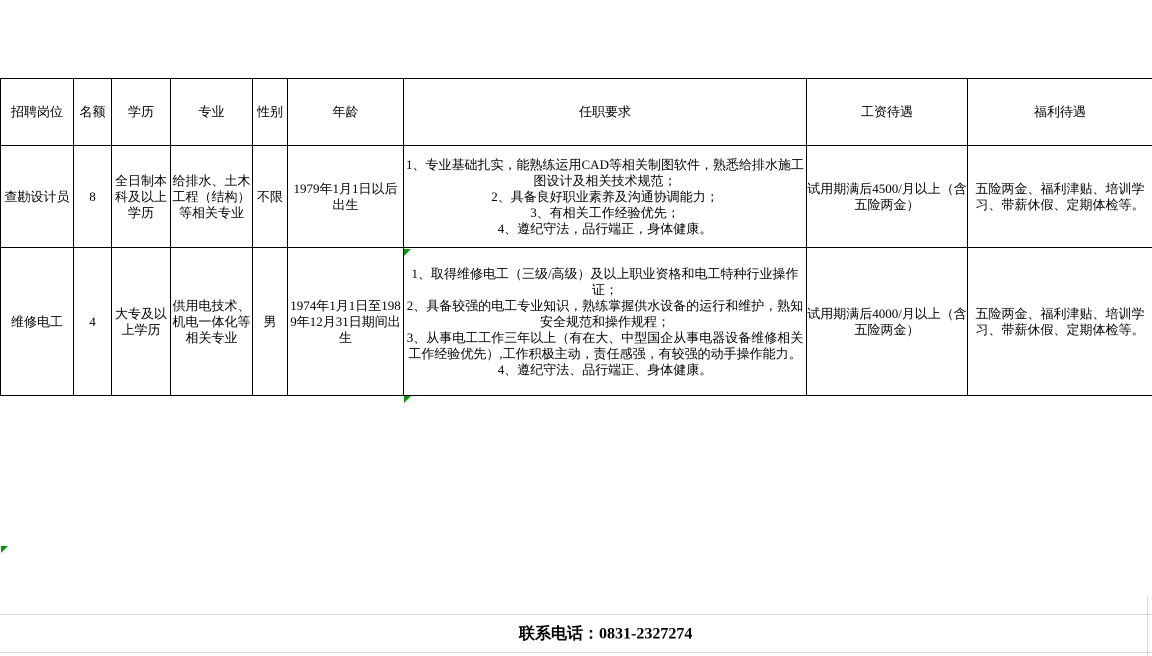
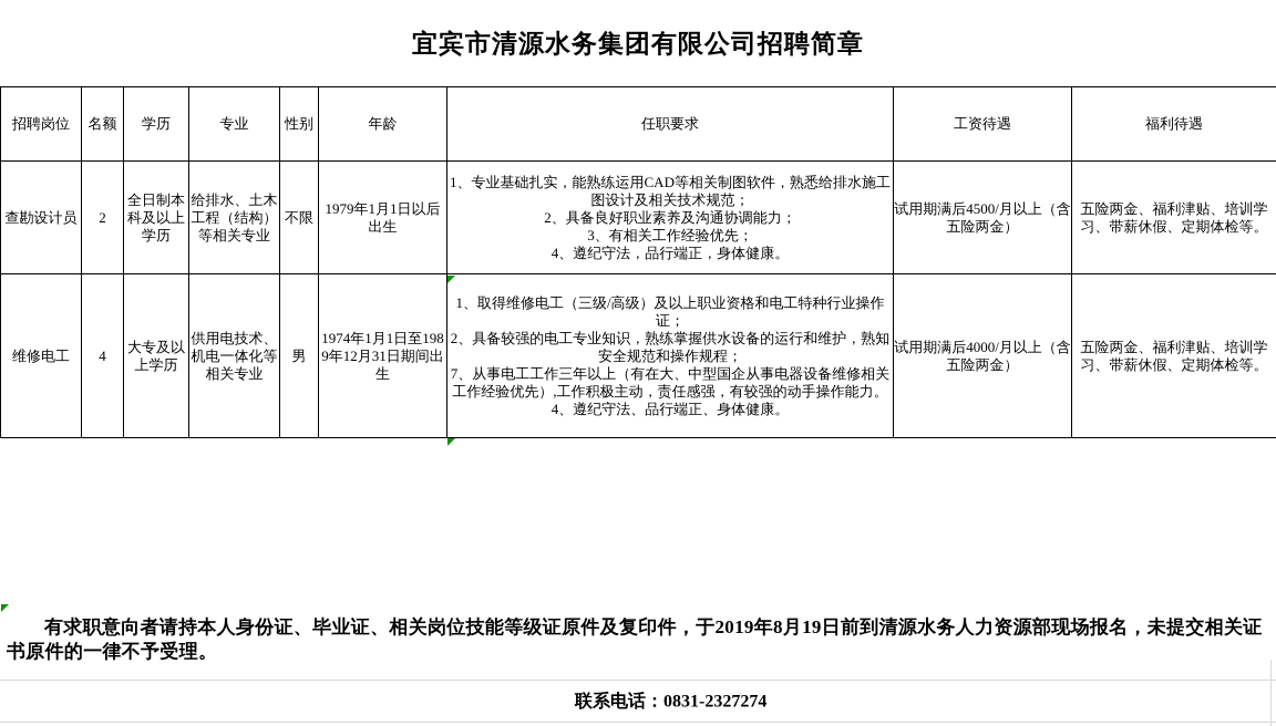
+ 宜宾市清源水务集团有限公司招聘简章
  招聘岗位	名额	学历	专业	性别	年龄	任职要求	工资待遇	福利待遇
- 查勘设计员	8	全日制本科及以上学历	给排水、土木工程（结构）等相关专业	不限	1979年1月1日以后出生	1、专业基础扎实，能熟练运用CAD等相关制图软件，熟悉给排水施工图设计及相关技术规范； 2、具备良好职业素养及沟通协调能力； 3、有相关工作经验优先； 4、遵纪守法，品行端正，身体健康。	试用期满后4500/月以上（含五险两金）	五险两金、福利津贴、培训学习、带薪休假、定期体检等。
+ 查勘设计员	2	全日制本科及以上学历	给排水、土木工程（结构）等相关专业	不限	1979年1月1日以后出生	1、专业基础扎实，能熟练运用CAD等相关制图软件，熟悉给排水施工图设计及相关技术规范； 2、具备良好职业素养及沟通协调能力； 3、有相关工作经验优先； 4、遵纪守法，品行端正，身体健康。	试用期满后4500/月以上（含五险两金）	五险两金、福利津贴、培训学习、带薪休假、定期体检等。
- 维修电工	4	大专及以上学历	供用电技术、机电一体化等相关专业	男	1974年1月1日至1989年12月31日期间出生	1、取得维修电工（三级/高级）及以上职业资格和电工特种行业操作证； 2、具备较强的电工专业知识，熟练掌握供水设备的运行和维护，熟知安全规范和操作规程； 3、从事电工工作三年以上（有在大、中型国企从事电器设备维修相关工作经验优先）,工作积极主动，责任感强，有较强的动手操作能力。 4、遵纪守法、品行端正、身体健康。	试用期满后4000/月以上（含五险两金）	五险两金、福利津贴、培训学习、带薪休假、定期体检等。
+ 维修电工	4	大专及以上学历	供用电技术、机电一体化等相关专业	男	1974年1月1日至1989年12月31日期间出生	1、取得维修电工（三级/高级）及以上职业资格和电工特种行业操作证； 2、具备较强的电工专业知识，熟练掌握供水设备的运行和维护，熟知安全规范和操作规程； 7、从事电工工作三年以上（有在大、中型国企从事电器设备维修相关工作经验优先）,工作积极主动，责任感强，有较强的动手操作能力。 4、遵纪守法、品行端正、身体健康。	试用期满后4000/月以上（含五险两金）	五险两金、福利津贴、培训学习、带薪休假、定期体检等。
+ 有求职意向者请持本人身份证、毕业证、相关岗位技能等级证原件及复印件，于2019年8月19日前到清源水务人力资源部现场报名，未提交相关证书原件的一律不予受理。
  联系电话：0831-2327274
